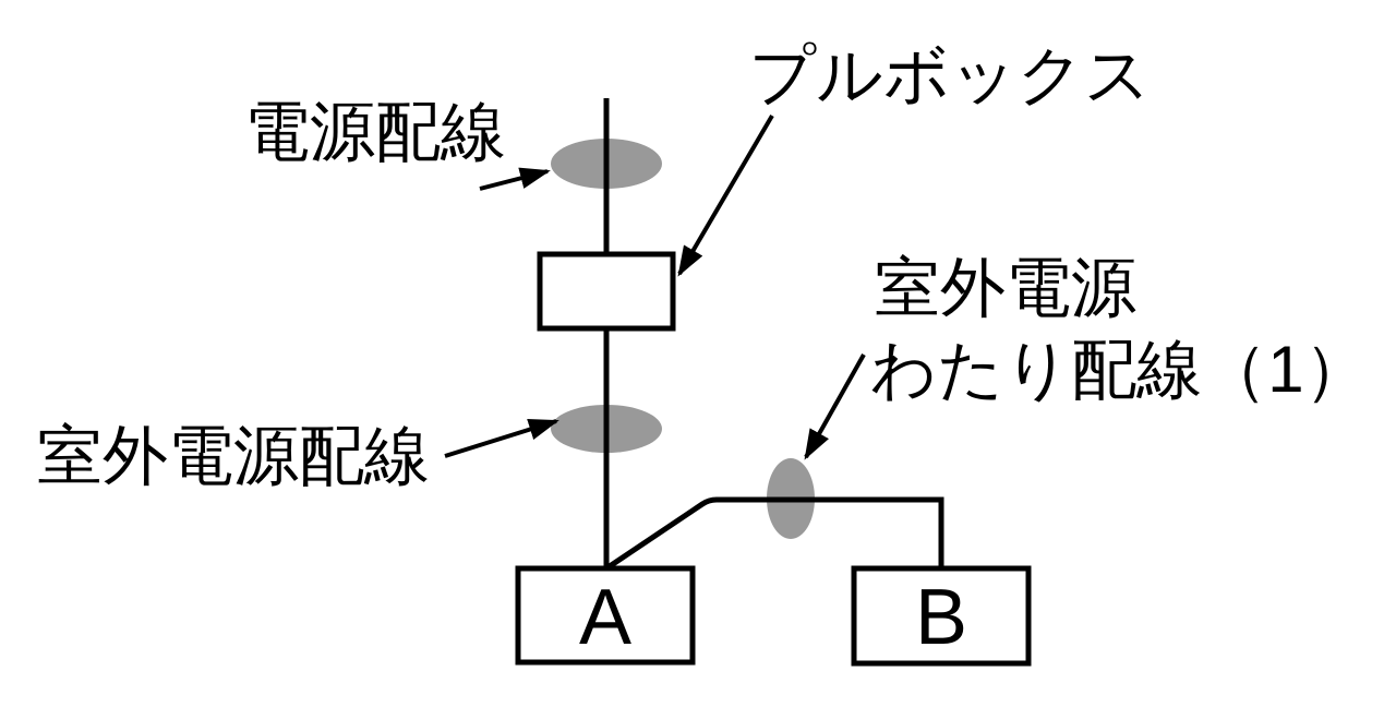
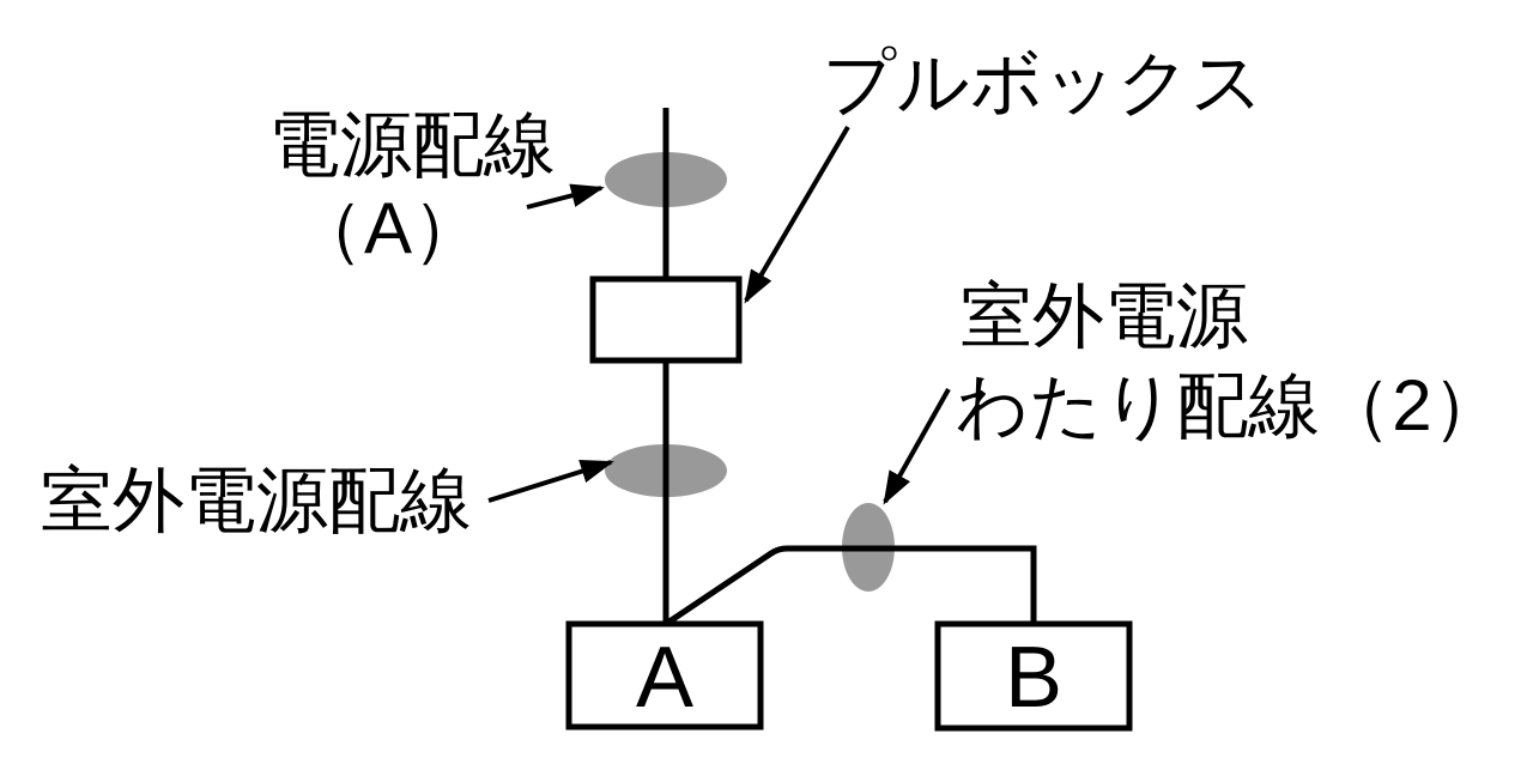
  A
  B
  電源配線
+ （A）
  プルボックス
  室外電源配線
  室外電源
- わたり配線（1）
+ わたり配線（2）
